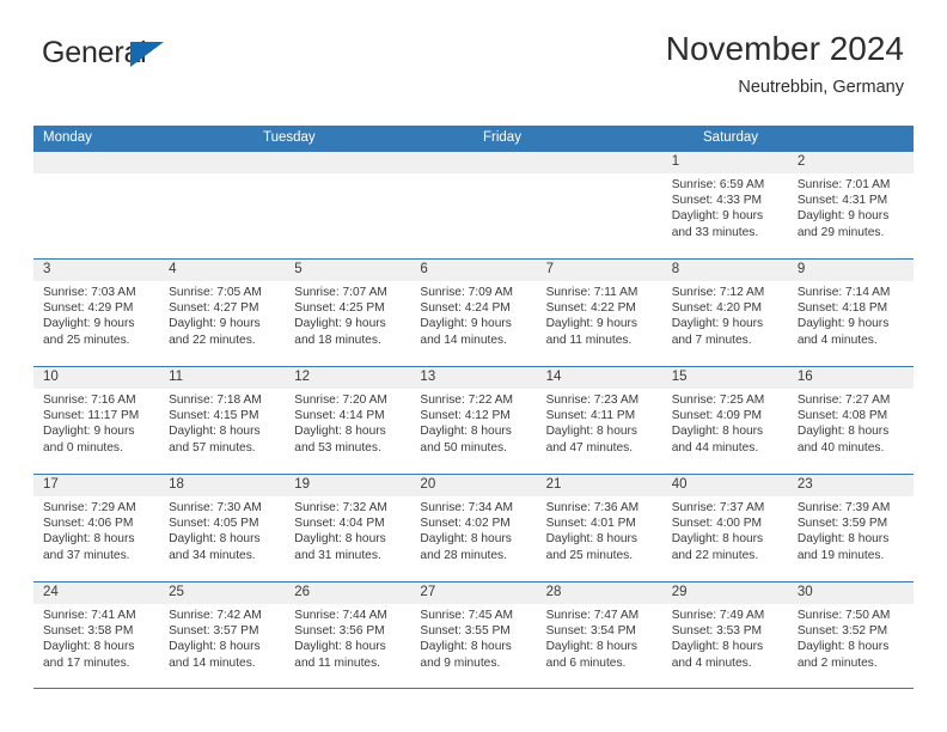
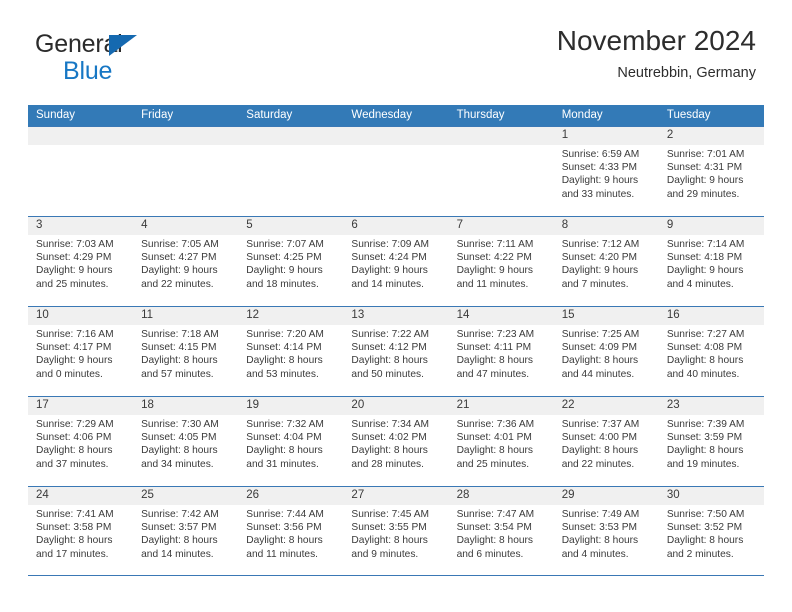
  General
+ Blue
  November 2024
  Neutrebbin, Germany
+ Sunday
- Monday
+ Friday
- Tuesday
+ Saturday
+ Wednesday
+ Thursday
- Friday
+ Monday
- Saturday
+ Tuesday
  1
  Sunrise: 6:59 AM
  Sunset: 4:33 PM
  Daylight: 9 hours
  and 33 minutes.
  2
  Sunrise: 7:01 AM
  Sunset: 4:31 PM
  Daylight: 9 hours
  and 29 minutes.
  3
  Sunrise: 7:03 AM
  Sunset: 4:29 PM
  Daylight: 9 hours
  and 25 minutes.
  4
  Sunrise: 7:05 AM
  Sunset: 4:27 PM
  Daylight: 9 hours
  and 22 minutes.
  5
  Sunrise: 7:07 AM
  Sunset: 4:25 PM
  Daylight: 9 hours
  and 18 minutes.
  6
  Sunrise: 7:09 AM
  Sunset: 4:24 PM
  Daylight: 9 hours
  and 14 minutes.
  7
  Sunrise: 7:11 AM
  Sunset: 4:22 PM
  Daylight: 9 hours
  and 11 minutes.
  8
  Sunrise: 7:12 AM
  Sunset: 4:20 PM
  Daylight: 9 hours
  and 7 minutes.
  9
  Sunrise: 7:14 AM
  Sunset: 4:18 PM
  Daylight: 9 hours
  and 4 minutes.
  10
  Sunrise: 7:16 AM
- Sunset: 11:17 PM
+ Sunset: 4:17 PM
  Daylight: 9 hours
  and 0 minutes.
  11
  Sunrise: 7:18 AM
  Sunset: 4:15 PM
  Daylight: 8 hours
  and 57 minutes.
  12
  Sunrise: 7:20 AM
  Sunset: 4:14 PM
  Daylight: 8 hours
  and 53 minutes.
  13
  Sunrise: 7:22 AM
  Sunset: 4:12 PM
  Daylight: 8 hours
  and 50 minutes.
  14
  Sunrise: 7:23 AM
  Sunset: 4:11 PM
  Daylight: 8 hours
  and 47 minutes.
  15
  Sunrise: 7:25 AM
  Sunset: 4:09 PM
  Daylight: 8 hours
  and 44 minutes.
  16
  Sunrise: 7:27 AM
  Sunset: 4:08 PM
  Daylight: 8 hours
  and 40 minutes.
  17
  Sunrise: 7:29 AM
  Sunset: 4:06 PM
  Daylight: 8 hours
  and 37 minutes.
  18
  Sunrise: 7:30 AM
  Sunset: 4:05 PM
  Daylight: 8 hours
  and 34 minutes.
  19
  Sunrise: 7:32 AM
  Sunset: 4:04 PM
  Daylight: 8 hours
  and 31 minutes.
  20
  Sunrise: 7:34 AM
  Sunset: 4:02 PM
  Daylight: 8 hours
  and 28 minutes.
  21
  Sunrise: 7:36 AM
  Sunset: 4:01 PM
  Daylight: 8 hours
  and 25 minutes.
- 40
+ 22
  Sunrise: 7:37 AM
  Sunset: 4:00 PM
  Daylight: 8 hours
  and 22 minutes.
  23
  Sunrise: 7:39 AM
  Sunset: 3:59 PM
  Daylight: 8 hours
  and 19 minutes.
  24
  Sunrise: 7:41 AM
  Sunset: 3:58 PM
  Daylight: 8 hours
  and 17 minutes.
  25
  Sunrise: 7:42 AM
  Sunset: 3:57 PM
  Daylight: 8 hours
  and 14 minutes.
  26
  Sunrise: 7:44 AM
  Sunset: 3:56 PM
  Daylight: 8 hours
  and 11 minutes.
  27
  Sunrise: 7:45 AM
  Sunset: 3:55 PM
  Daylight: 8 hours
  and 9 minutes.
  28
  Sunrise: 7:47 AM
  Sunset: 3:54 PM
  Daylight: 8 hours
  and 6 minutes.
  29
  Sunrise: 7:49 AM
  Sunset: 3:53 PM
  Daylight: 8 hours
  and 4 minutes.
  30
  Sunrise: 7:50 AM
  Sunset: 3:52 PM
  Daylight: 8 hours
  and 2 minutes.
